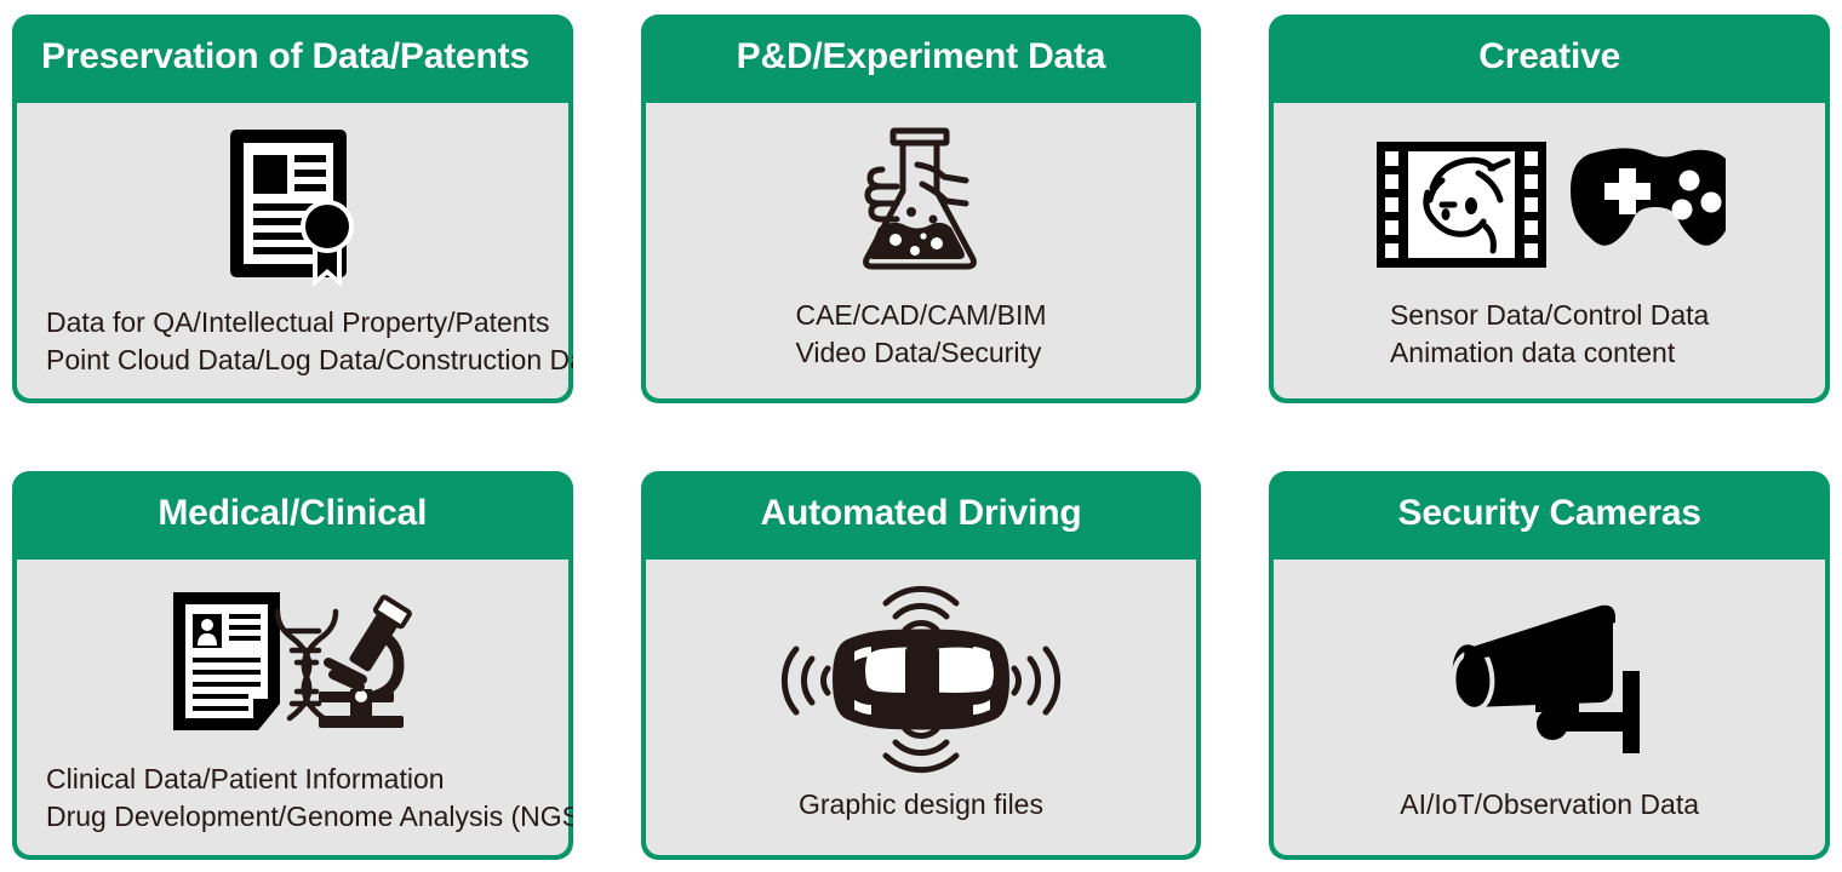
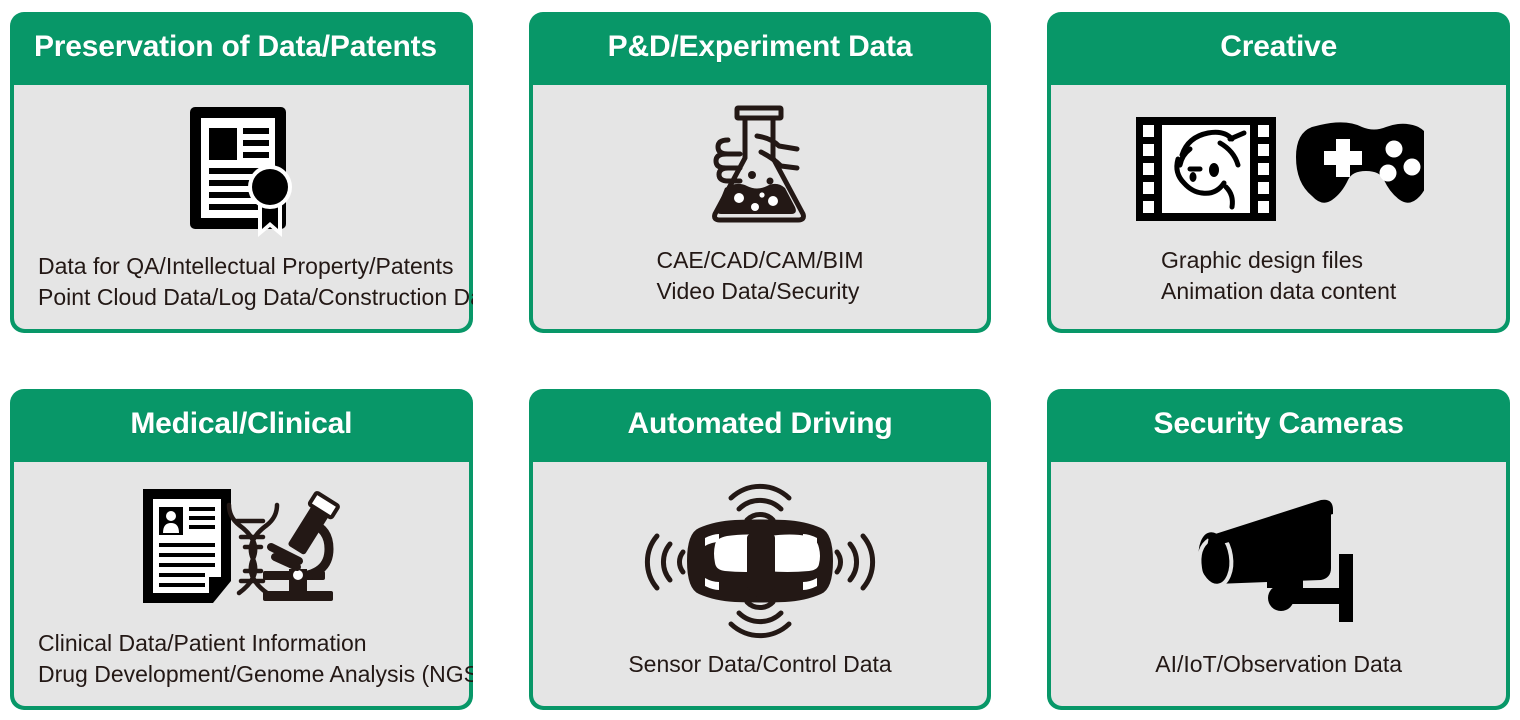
  Preservation of Data/Patents
  Data for QA/Intellectual Property/Patents
  Point Cloud Data/Log Data/Construction D
  P&D/Experiment Data
  CAE/CAD/CAM/BIM
  Video Data/Security
  Creative
- Sensor Data/Control Data
+ Graphic design files
  Animation data content
  Medical/Clinical
  Clinical Data/Patient Information
  Drug Development/Genome Analysis (NGS
  Automated Driving
- Graphic design files
+ Sensor Data/Control Data
  Security Cameras
  AI/IoT/Observation Data
